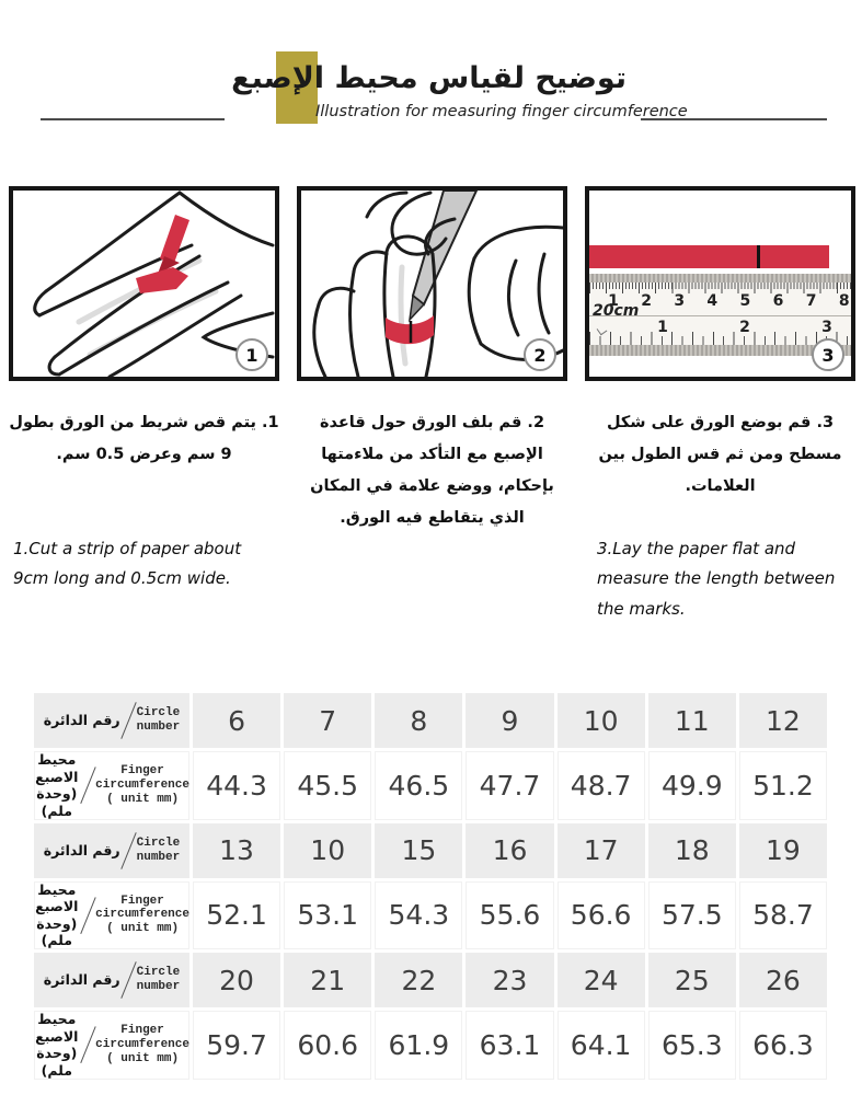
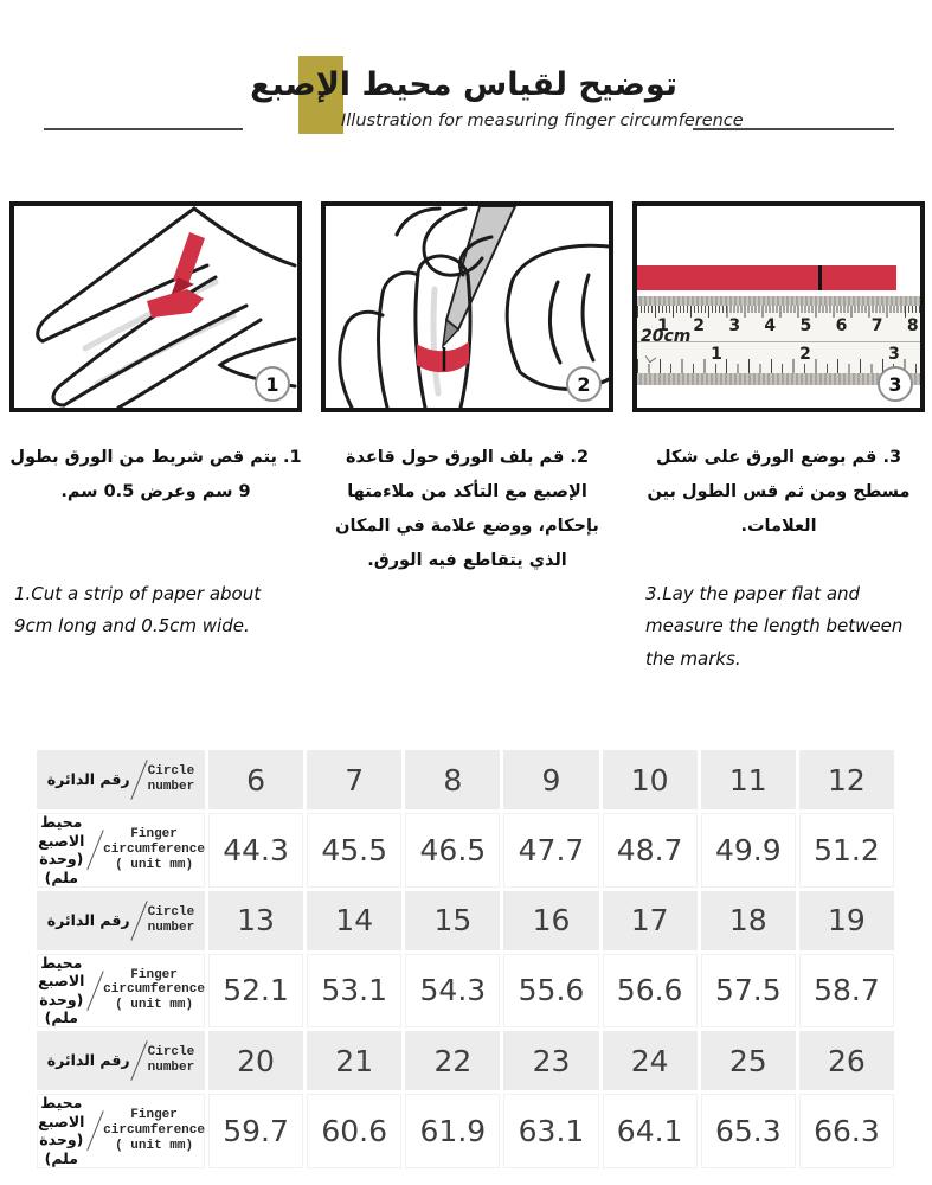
  توضيح لقياس محيط الإصبع
  Illustration for measuring finger circumference
  1
  2
  20cm
  1
  2
  3
  4
  5
  6
  7
  8
  1
  2
  3
  3
  1. يتم قص شريط من الورق بطول 9 سم وعرض 0.5 سم.
  2. قم بلف الورق حول قاعدة الإصبع مع التأكد من ملاءمتها بإحكام، ووضع علامة في المكان الذي يتقاطع فيه الورق.
  3. قم بوضع الورق على شكل مسطح ومن ثم قس الطول بين العلامات.
  1.Cut a strip of paper about 9cm long and 0.5cm wide.
  3.Lay the paper flat and measure the length between the marks.
  رقم الدائرة Circlenumber	6	7	8	9	10	11	12
  محيط الاصبع(وحدة ملم)Fingercircumference( unit mm)	44.3	45.5	46.5	47.7	48.7	49.9	51.2
- رقم الدائرة Circlenumber	13	10	15	16	17	18	19
+ رقم الدائرة Circlenumber	13	14	15	16	17	18	19
  محيط الاصبع(وحدة ملم)Fingercircumference( unit mm)	52.1	53.1	54.3	55.6	56.6	57.5	58.7
  رقم الدائرة Circlenumber	20	21	22	23	24	25	26
  محيط الاصبع(وحدة ملم)Fingercircumference( unit mm)	59.7	60.6	61.9	63.1	64.1	65.3	66.3
